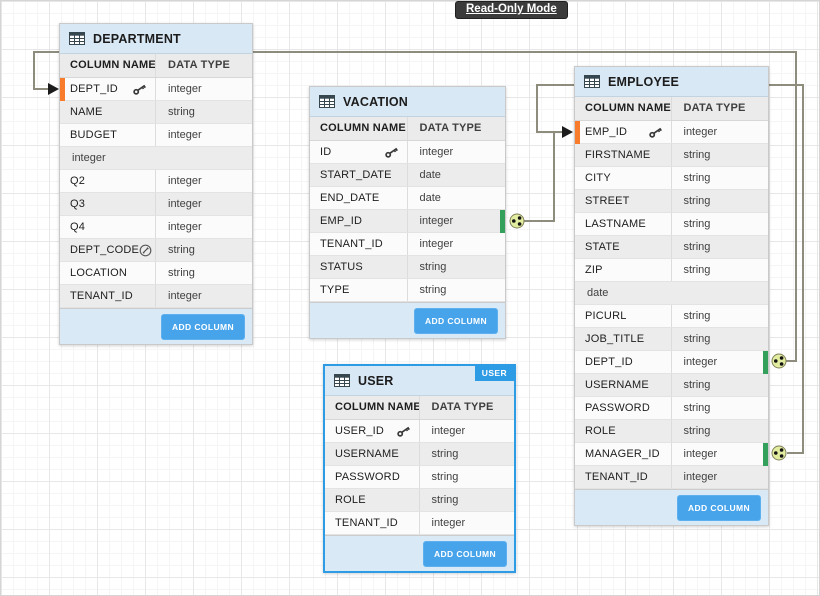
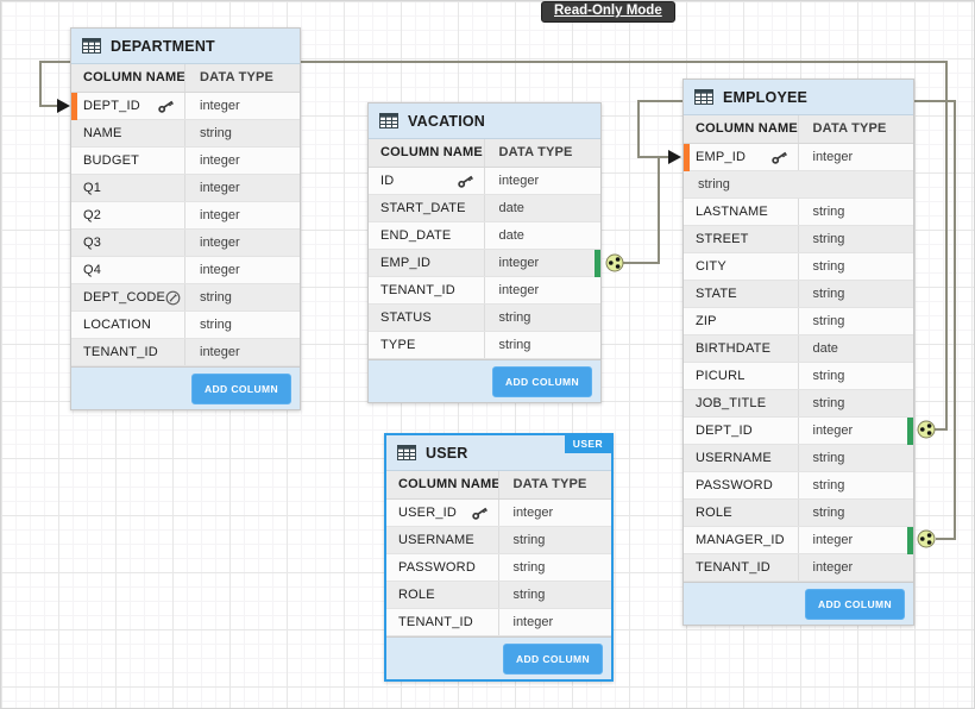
  DEPARTMENT
  COLUMN NAME
  DATA TYPE
  DEPT_ID
  integer
  NAME
  string
  BUDGET
  integer
+ Q1
  integer
  Q2
  integer
  Q3
  integer
  Q4
  integer
  DEPT_CODE
  string
  LOCATION
  string
  TENANT_ID
  integer
  ADD COLUMN
  VACATION
  COLUMN NAME
  DATA TYPE
  ID
  integer
  START_DATE
  date
  END_DATE
  date
  EMP_ID
  integer
  TENANT_ID
  integer
  STATUS
  string
  TYPE
  string
  ADD COLUMN
  USER
  USER
  COLUMN NAME
  DATA TYPE
  USER_ID
  integer
  USERNAME
  string
  PASSWORD
  string
  ROLE
  string
  TENANT_ID
  integer
  ADD COLUMN
  EMPLOYEE
  COLUMN NAME
  DATA TYPE
  EMP_ID
  integer
- FIRSTNAME
  string
- CITY
+ LASTNAME
  string
  STREET
  string
- LASTNAME
+ CITY
  string
  STATE
  string
  ZIP
  string
+ BIRTHDATE
  date
  PICURL
  string
  JOB_TITLE
  string
  DEPT_ID
  integer
  USERNAME
  string
  PASSWORD
  string
  ROLE
  string
  MANAGER_ID
  integer
  TENANT_ID
  integer
  ADD COLUMN
  Read-Only Mode
